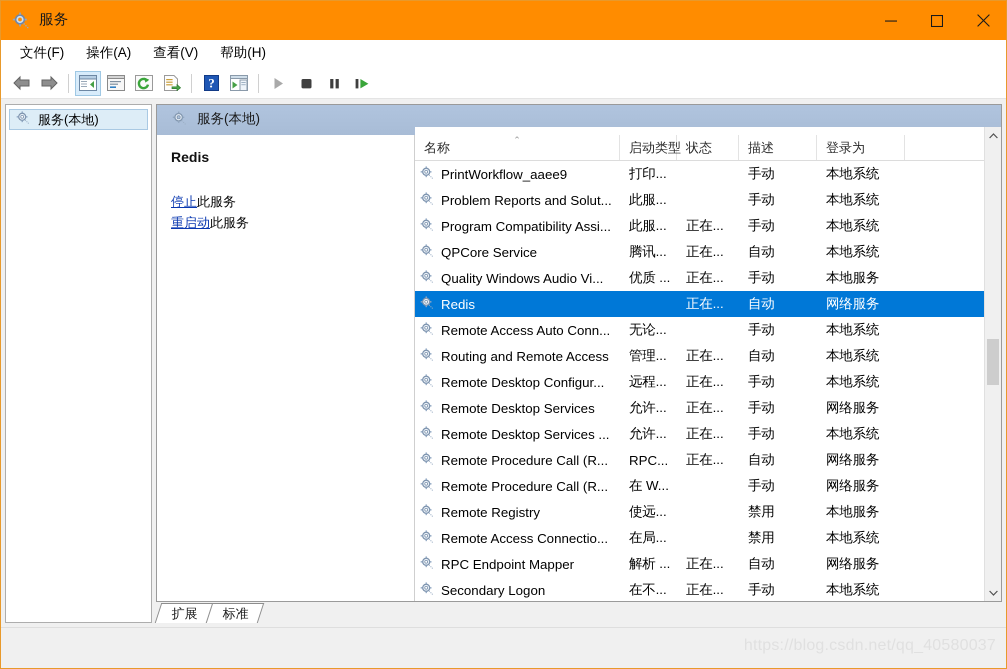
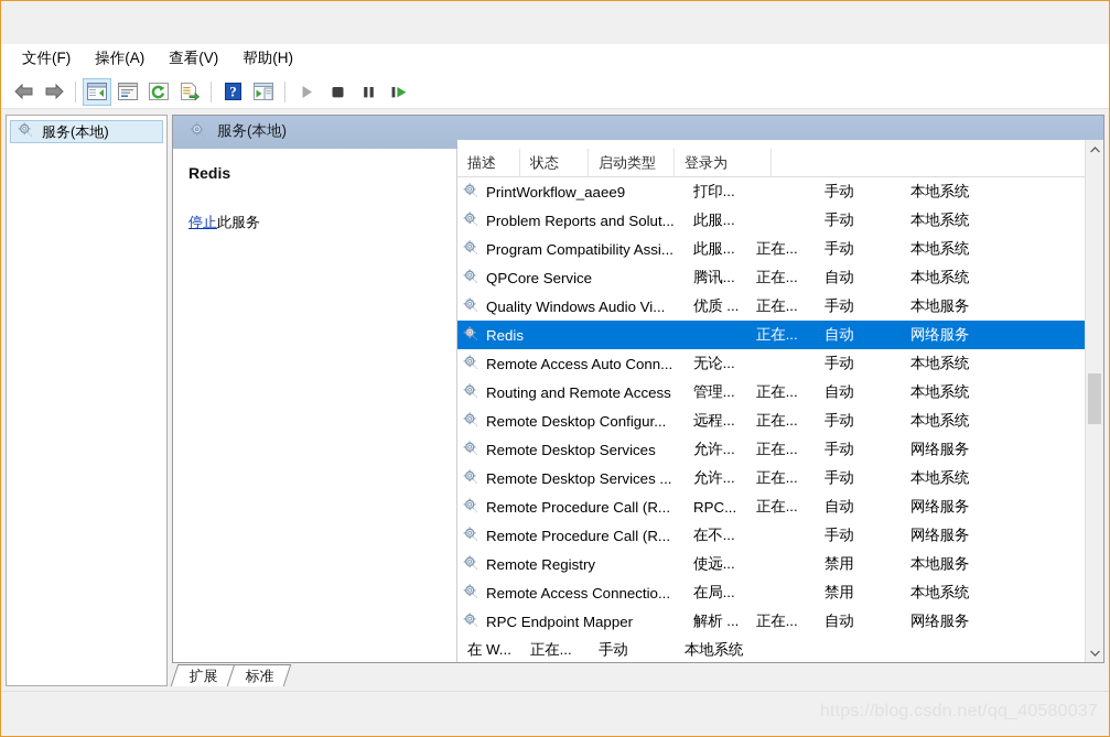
- 服务
  文件(F)
  操作(A)
  查看(V)
  帮助(H)
  ?
  服务(本地)
  服务(本地)
  Redis
  停止此服务
- 重启动此服务
- 名称
- ⌃
- 启动类型
+ 描述
  状态
- 描述
+ 启动类型
  登录为
  PrintWorkflow_aaee9
  打印...
  手动
  本地系统
  Problem Reports and Solut...
  此服...
  手动
  本地系统
  Program Compatibility Assi...
  此服...
  正在...
  手动
  本地系统
  QPCore Service
  腾讯...
  正在...
  自动
  本地系统
  Quality Windows Audio Vi...
  优质 ...
  正在...
  手动
  本地服务
  Redis
  正在...
  自动
  网络服务
  Remote Access Auto Conn...
  无论...
  手动
  本地系统
  Routing and Remote Access
  管理...
  正在...
  自动
  本地系统
  Remote Desktop Configur...
  远程...
  正在...
  手动
  本地系统
  Remote Desktop Services
  允许...
  正在...
  手动
  网络服务
  Remote Desktop Services ...
  允许...
  正在...
  手动
  本地系统
  Remote Procedure Call (R...
  RPC...
  正在...
  自动
  网络服务
  Remote Procedure Call (R...
- 在 W...
+ 在不...
  手动
  网络服务
  Remote Registry
  使远...
  禁用
  本地服务
  Remote Access Connectio...
  在局...
  禁用
  本地系统
  RPC Endpoint Mapper
  解析 ...
  正在...
  自动
  网络服务
- Secondary Logon
- 在不...
+ 在 W...
  正在...
  手动
  本地系统
